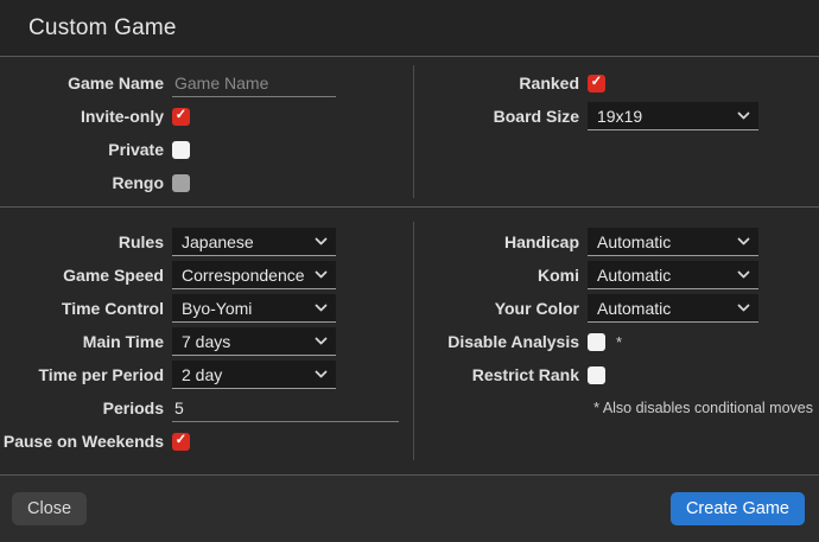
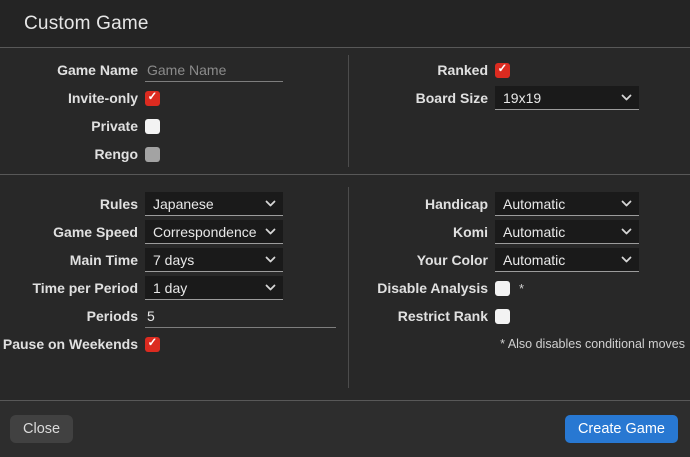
  Custom Game
  Game Name
  Game Name
  Invite-only
  ✓
  Private
  Rengo
  Ranked
  ✓
  Board Size
  19x19
  Rules
  Japanese
  Game Speed
  Correspondence
- Time Control
- Byo-Yomi
  Main Time
  7 days
  Time per Period
- 2 day
+ 1 day
  Periods
  5
  Pause on Weekends
  ✓
  Handicap
  Automatic
  Komi
  Automatic
  Your Color
  Automatic
  Disable Analysis
  *
  Restrict Rank
  * Also disables conditional moves
  Close
  Create Game
